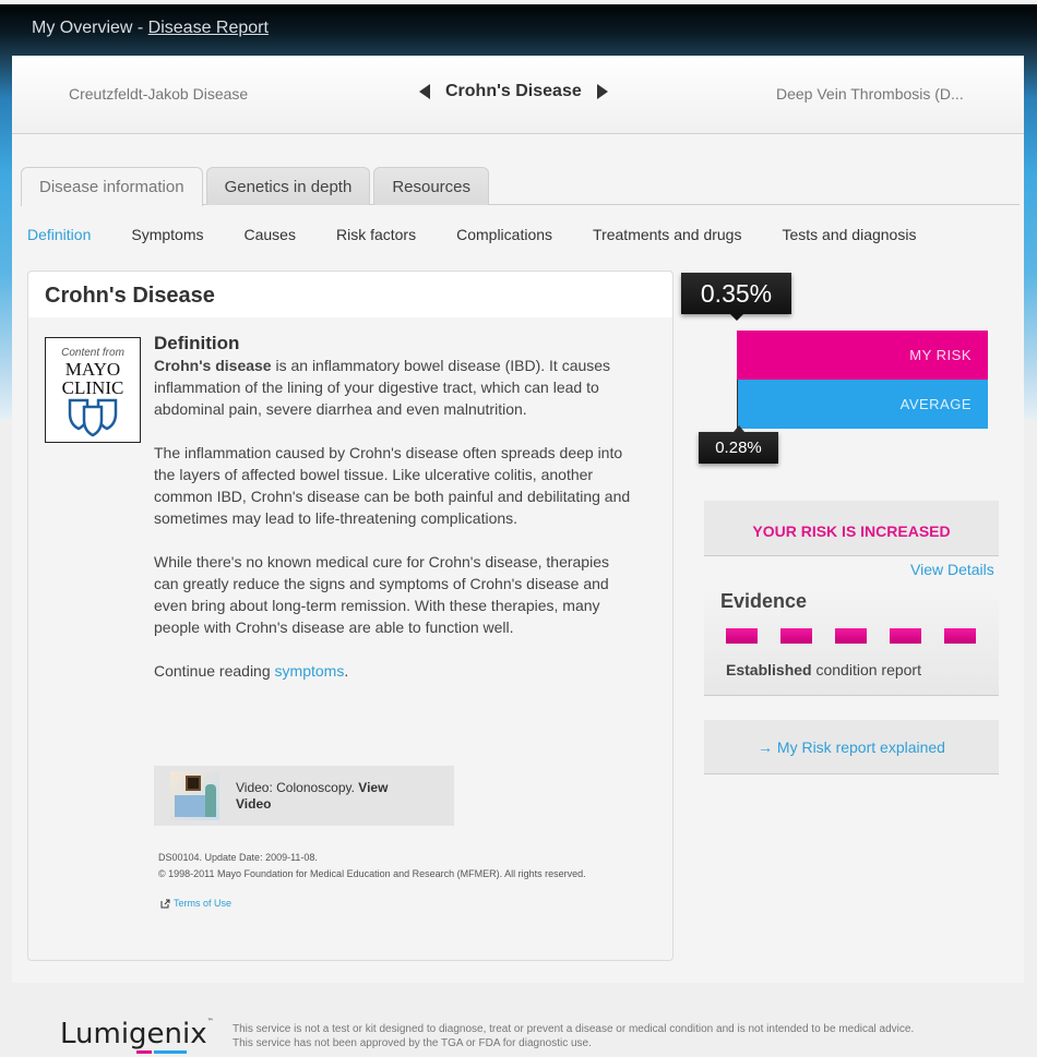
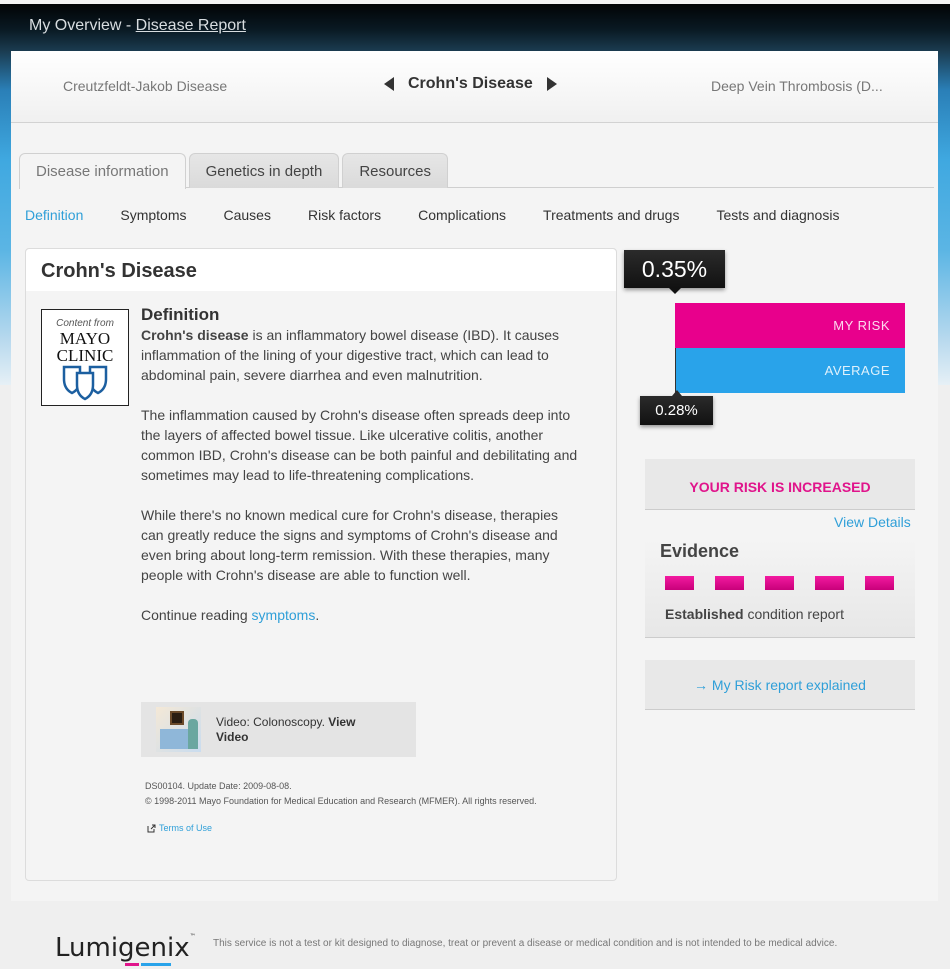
  My Overview - Disease Report
  Creutzfeldt-Jakob Disease
  Crohn's Disease
  Deep Vein Thrombosis (D...
  Disease information
  Genetics in depth
  Resources
  Definition
  Symptoms
  Causes
  Risk factors
  Complications
  Treatments and drugs
  Tests and diagnosis
  Crohn's Disease
  Content from
  MAYO
  CLINIC
  Definition
  Crohn's disease is an inflammatory bowel disease (IBD). It causes inflammation of the lining of your digestive tract, which can lead to abdominal pain, severe diarrhea and even malnutrition.
  The inflammation caused by Crohn's disease often spreads deep into the layers of affected bowel tissue. Like ulcerative colitis, another common IBD, Crohn's disease can be both painful and debilitating and sometimes may lead to life-threatening complications.
  While there's no known medical cure for Crohn's disease, therapies can greatly reduce the signs and symptoms of Crohn's disease and even bring about long-term remission. With these therapies, many people with Crohn's disease are able to function well.
  Continue reading symptoms.
  Video: Colonoscopy. View Video
- DS00104. Update Date: 2009-11-08.
+ DS00104. Update Date: 2009-08-08.
  © 1998-2011 Mayo Foundation for Medical Education and Research (MFMER). All rights reserved.
  Terms of Use
  0.35%
  MY RISK
  AVERAGE
  0.28%
  YOUR RISK IS INCREASED
  View Details
  Evidence
  Established condition report
  → My Risk report explained
  Lumigenix
  This service is not a test or kit designed to diagnose, treat or prevent a disease or medical condition and is not intended to be medical advice.
- This service has not been approved by the TGA or FDA for diagnostic use.
